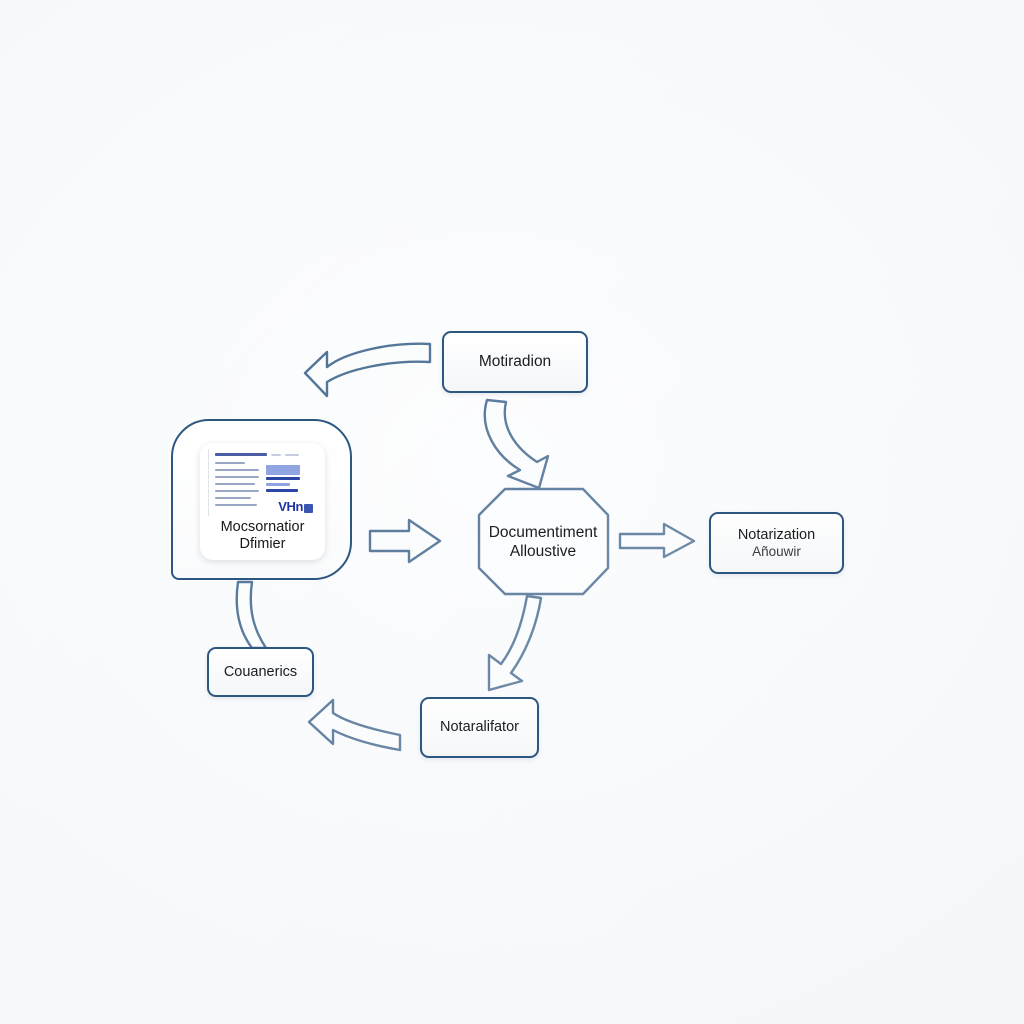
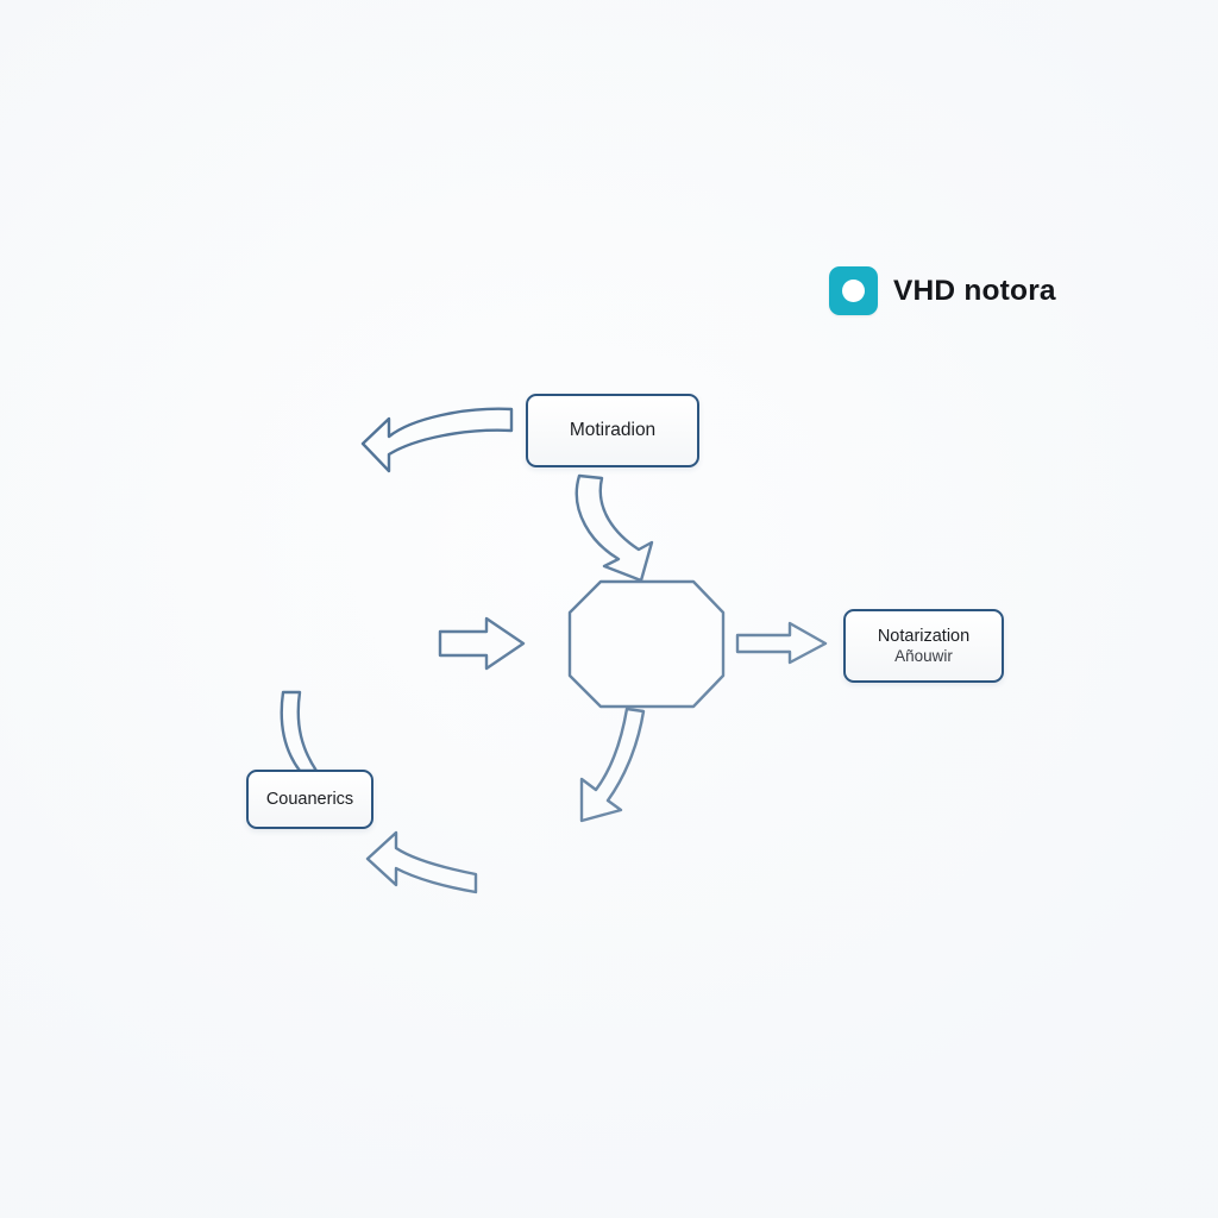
+ VHD notora
  Motiradion
- VHn
- Mocsornatior
- Dfimier
- Documentiment
- Alloustive
  Notarization
  Añouwir
  Couanerics
- Notaralifator
